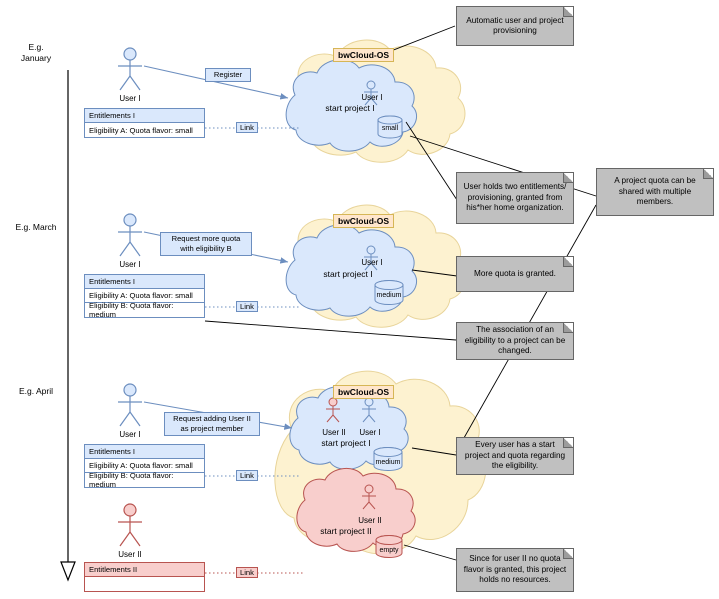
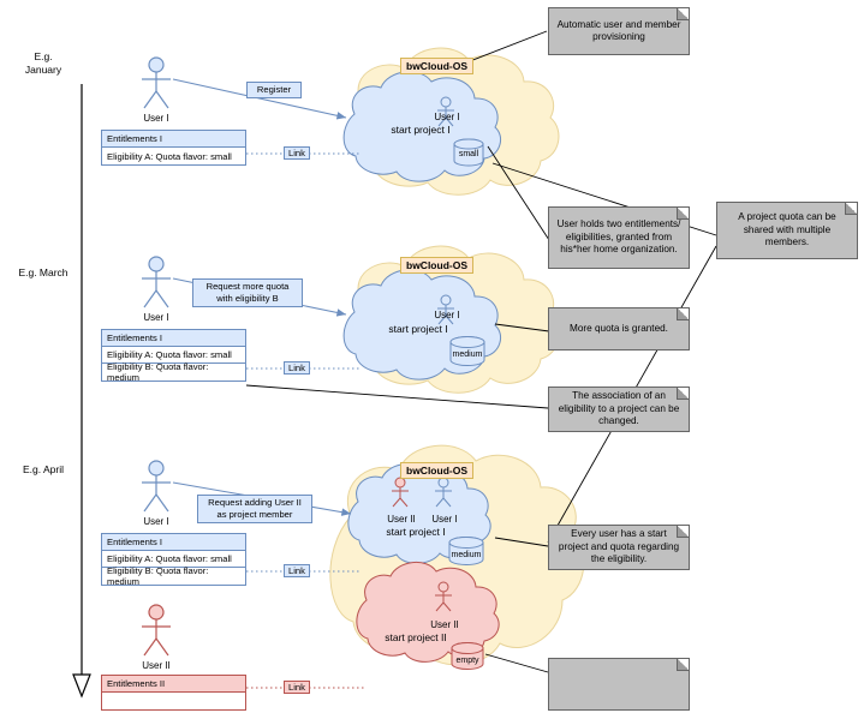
  E.g.
  January
  E.g. March
  E.g. April
  bwCloud-OS
  User I
  Register
  Link
  User I
  start project I
  Entitlements I
  Eligibility A: Quota flavor: small
  bwCloud-OS
  User I
  Request more quota
  with eligibility B
  Link
  User I
  start project I
  Entitlements I
  Eligibility A: Quota flavor: small
  Eligibility B: Quota flavor: medium
  bwCloud-OS
  User I
  User II
  Request adding User II
  as project member
  Link
  Link
  User II
  User I
  start project I
  User II
  start project II
  Entitlements I
  Eligibility A: Quota flavor: small
  Eligibility B: Quota flavor: medium
  Entitlements II
- Automatic user and project provisioning
+ Automatic user and member provisioning
- User holds two entitlements/ provisioning, granted from his*her home organization.
+ User holds two entitlements/ eligibilities, granted from his*her home organization.
  A project quota can be shared with multiple members.
  More quota is granted.
  The association of an eligibility to a project can be changed.
  Every user has a start project and quota regarding the eligibility.
- Since for user II no quota flavor is granted, this project holds no resources.
